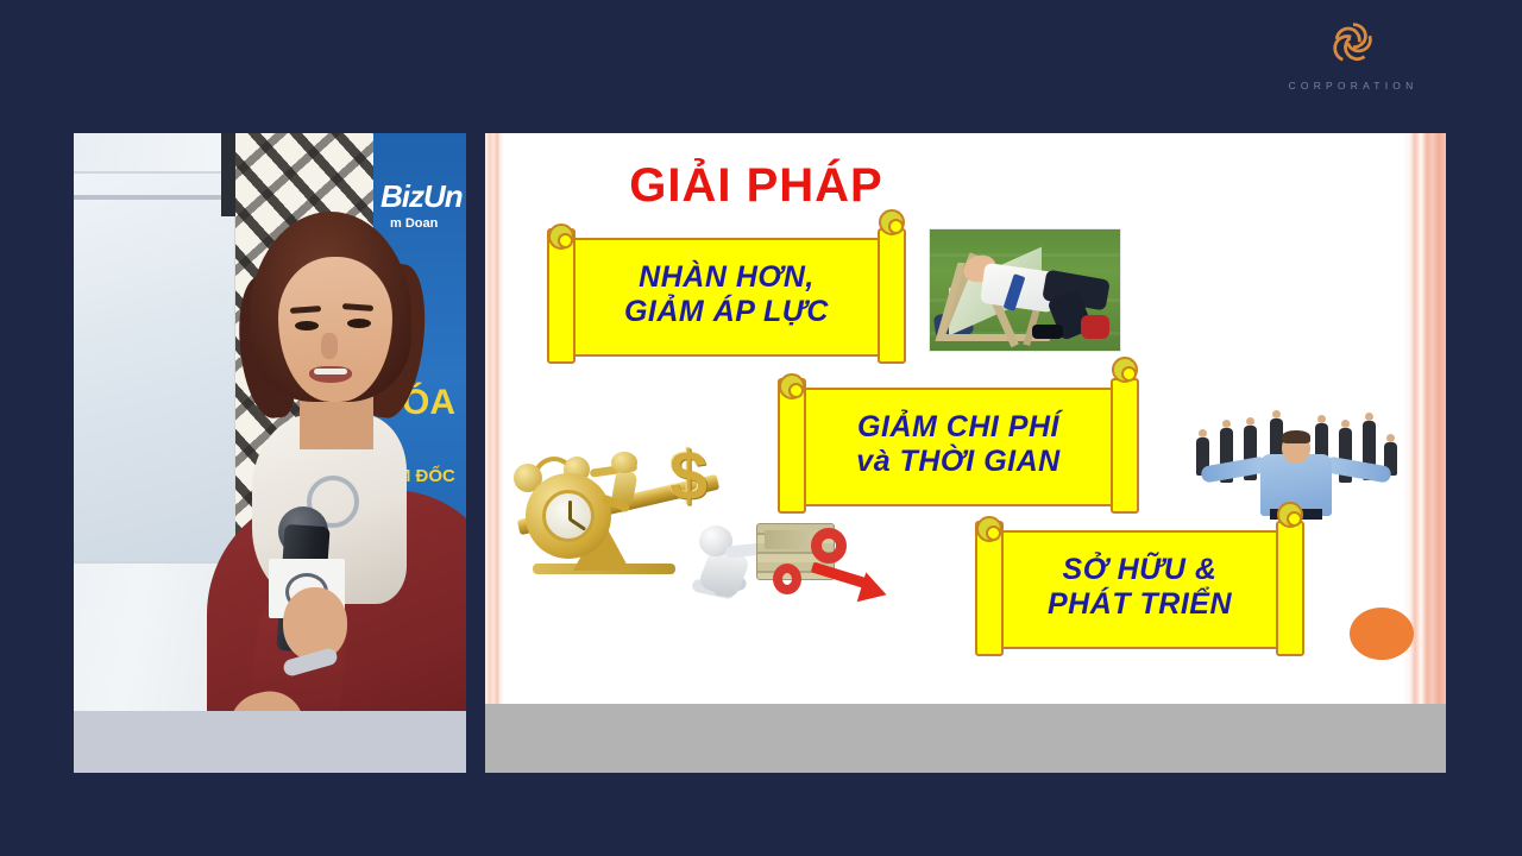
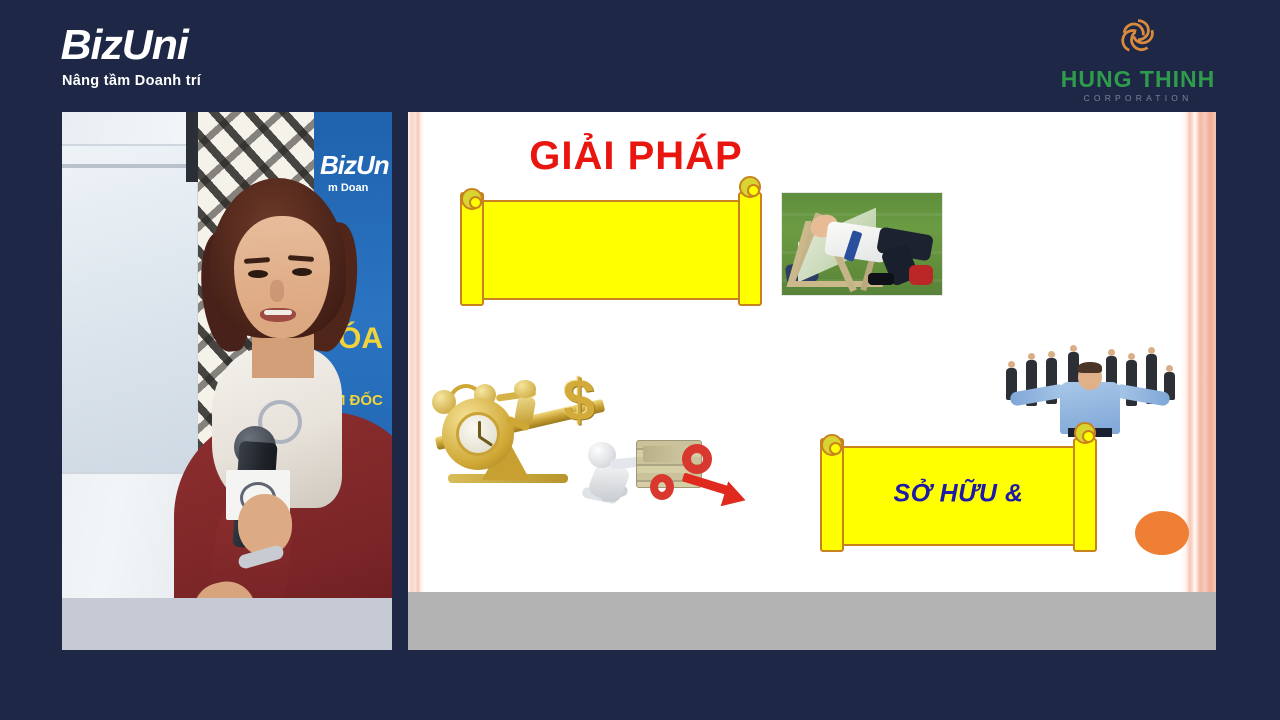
+ BizUni
+ Nâng tầm Doanh trí
+ HUNG THINH
  CORPORATION
  BizUn
  m Doan
  ÓA
  GIẢI PHÁP
  $
- NHÀN HƠN,
- GIẢM ÁP LỰC
- GIẢM CHI PHÍ
- và THỜI GIAN
  SỞ HỮU &
- PHÁT TRIỂN
